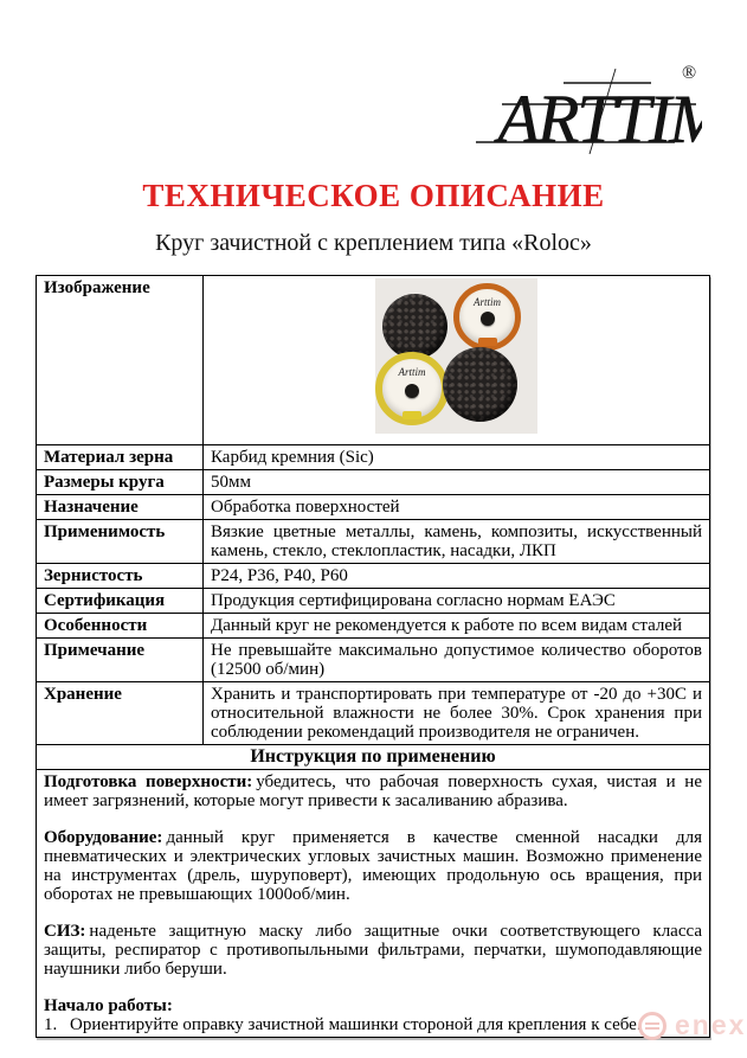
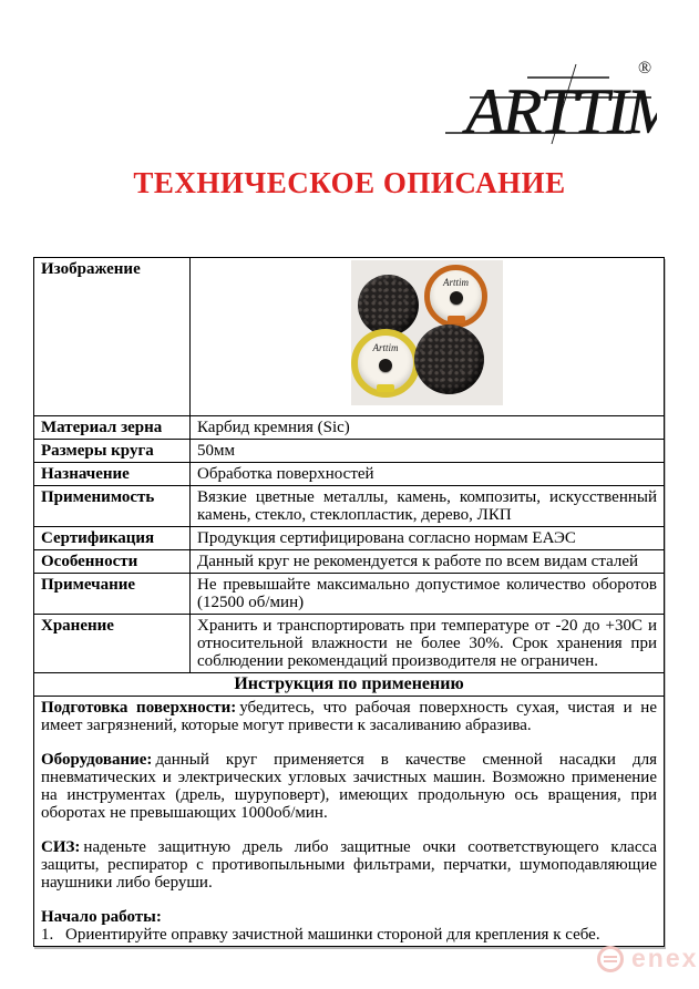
  ARTTIM
  ®
  ТЕХНИЧЕСКОЕ ОПИСАНИЕ
- Круг зачистной с креплением типа «Roloc»
  Изображение	Arttim Arttim
  Материал зерна	Карбид кремния (Sic)
  Размеры круга	50мм
  Назначение	Обработка поверхностей
- Применимость	Вязкие цветные металлы, камень, композиты, искусственный камень, стекло, стеклопластик, насадки, ЛКП
+ Применимость	Вязкие цветные металлы, камень, композиты, искусственный камень, стекло, стеклопластик, дерево, ЛКП
- Зернистость	P24, P36, P40, P60
  Сертификация	Продукция сертифицирована согласно нормам ЕАЭС
  Особенности	Данный круг не рекомендуется к работе по всем видам сталей
  Примечание	Не превышайте максимально допустимое количество оборотов (12500 об/мин)
  Хранение	Хранить и транспортировать при температуре от -20 до +30С и относительной влажности не более 30%. Срок хранения при соблюдении рекомендаций производителя не ограничен.
  Инструкция по применению
- Подготовка поверхности: убедитесь, что рабочая поверхность сухая, чистая и не имеет загрязнений, которые могут привести к засаливанию абразива. Оборудование: данный круг применяется в качестве сменной насадки для пневматических и электрических угловых зачистных машин. Возможно применение на инструментах (дрель, шуруповерт), имеющих продольную ось вращения, при оборотах не превышающих 1000об/мин. СИЗ: наденьте защитную маску либо защитные очки соответствующего класса защиты, респиратор с противопыльными фильтрами, перчатки, шумоподавляющие наушники либо беруши. Начало работы: 1. Ориентируйте оправку зачистной машинки стороной для крепления к себе
+ Подготовка поверхности: убедитесь, что рабочая поверхность сухая, чистая и не имеет загрязнений, которые могут привести к засаливанию абразива. Оборудование: данный круг применяется в качестве сменной насадки для пневматических и электрических угловых зачистных машин. Возможно применение на инструментах (дрель, шуруповерт), имеющих продольную ось вращения, при оборотах не превышающих 1000об/мин. СИЗ: наденьте защитную дрель либо защитные очки соответствующего класса защиты, респиратор с противопыльными фильтрами, перчатки, шумоподавляющие наушники либо беруши. Начало работы: 1. Ориентируйте оправку зачистной машинки стороной для крепления к себе.
  enex
